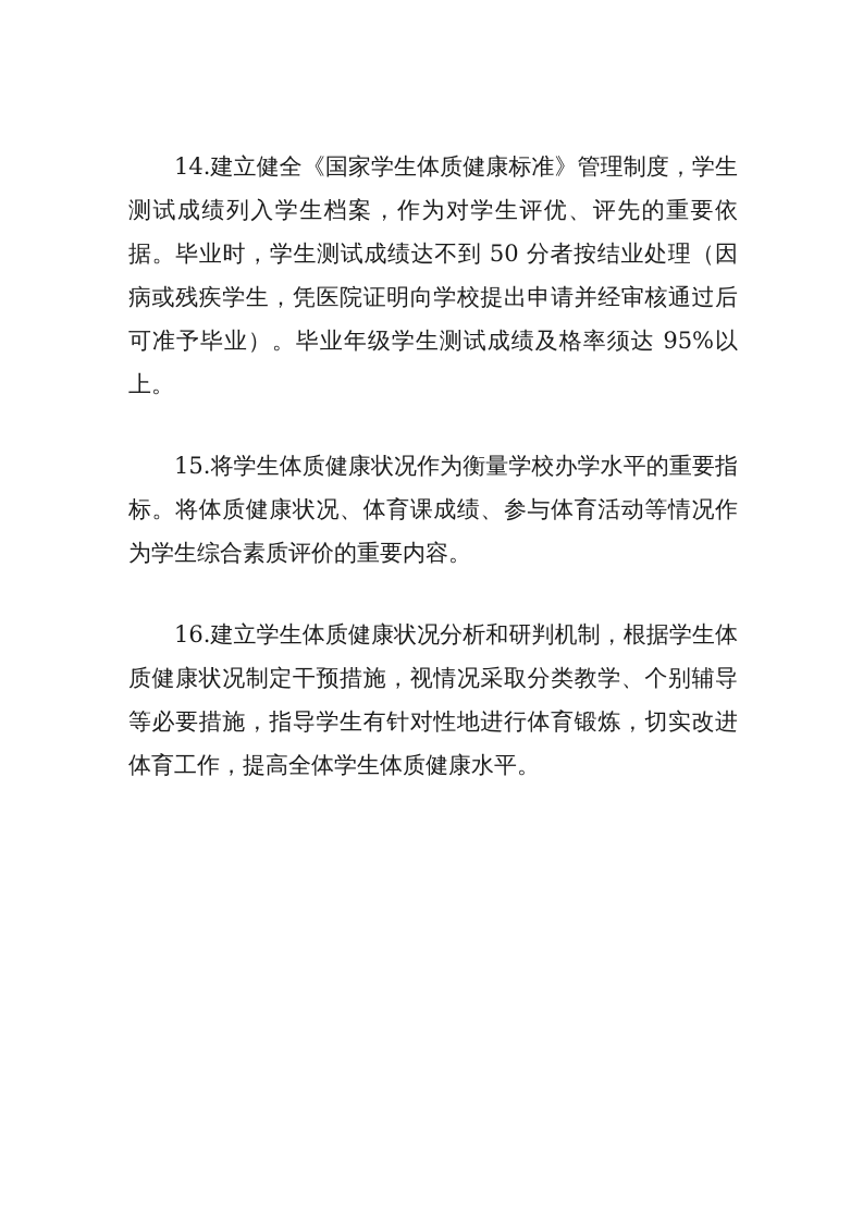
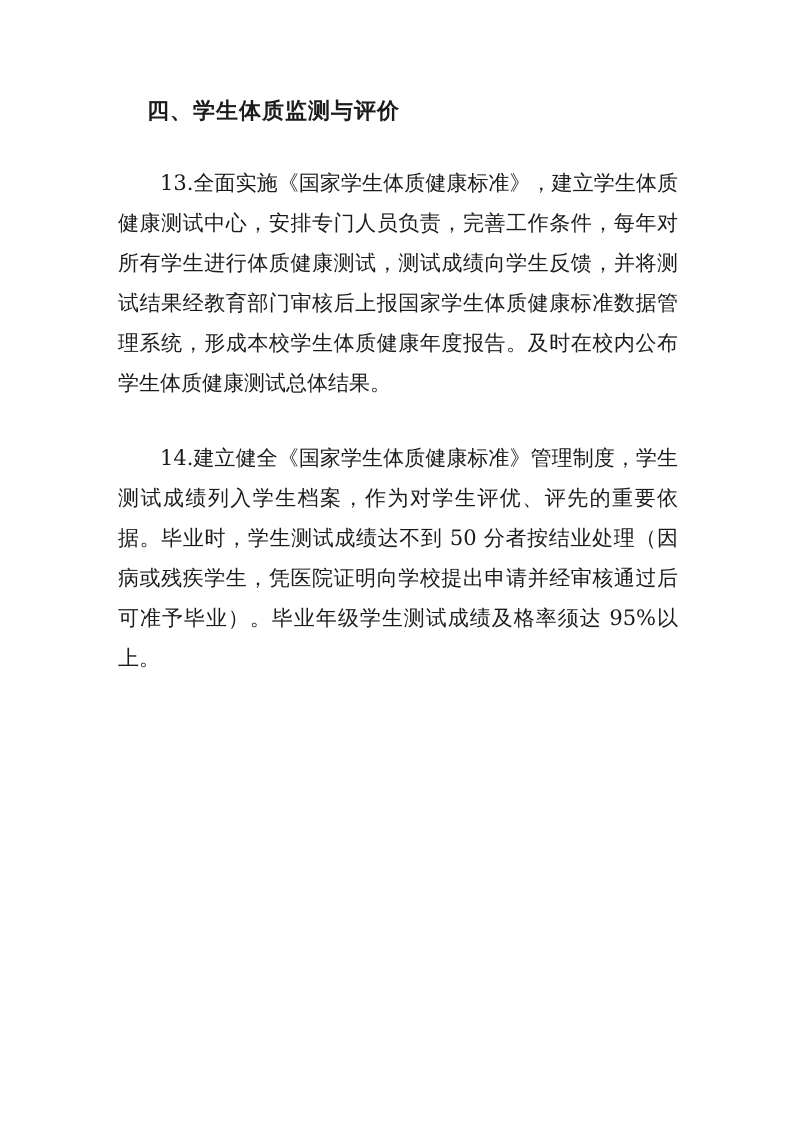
+ 四、学生体质监测与评价
+ 13.全面实施《国家学生体质健康标准》，建立学生体质健康测试中心，安排专门人员负责，完善工作条件，每年对所有学生进行体质健康测试，测试成绩向学生反馈，并将测试结果经教育部门审核后上报国家学生体质健康标准数据管理系统，形成本校学生体质健康年度报告。及时在校内公布学生体质健康测试总体结果。
  14.建立健全《国家学生体质健康标准》管理制度，学生测试成绩列入学生档案，作为对学生评优、评先的重要依据。毕业时，学生测试成绩达不到 50 分者按结业处理（因病或残疾学生，凭医院证明向学校提出申请并经审核通过后可准予毕业）。毕业年级学生测试成绩及格率须达 95%以上。
- 15.将学生体质健康状况作为衡量学校办学水平的重要指标。将体质健康状况、体育课成绩、参与体育活动等情况作为学生综合素质评价的重要内容。
- 16.建立学生体质健康状况分析和研判机制，根据学生体质健康状况制定干预措施，视情况采取分类教学、个别辅导等必要措施，指导学生有针对性地进行体育锻炼，切实改进体育工作，提高全体学生体质健康水平。
